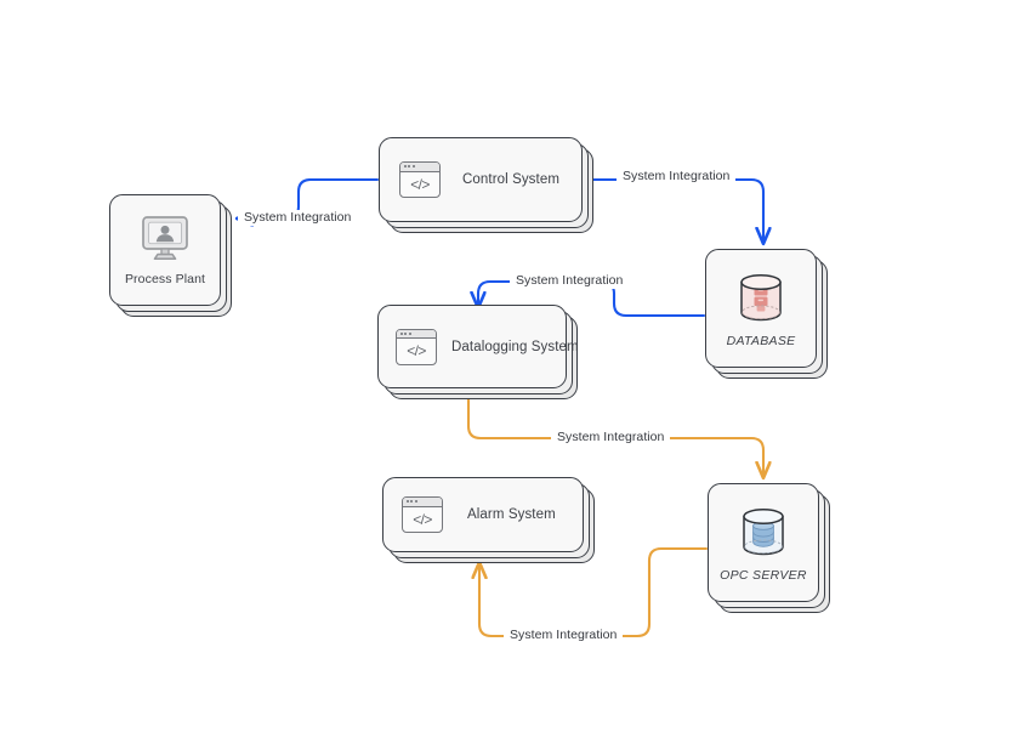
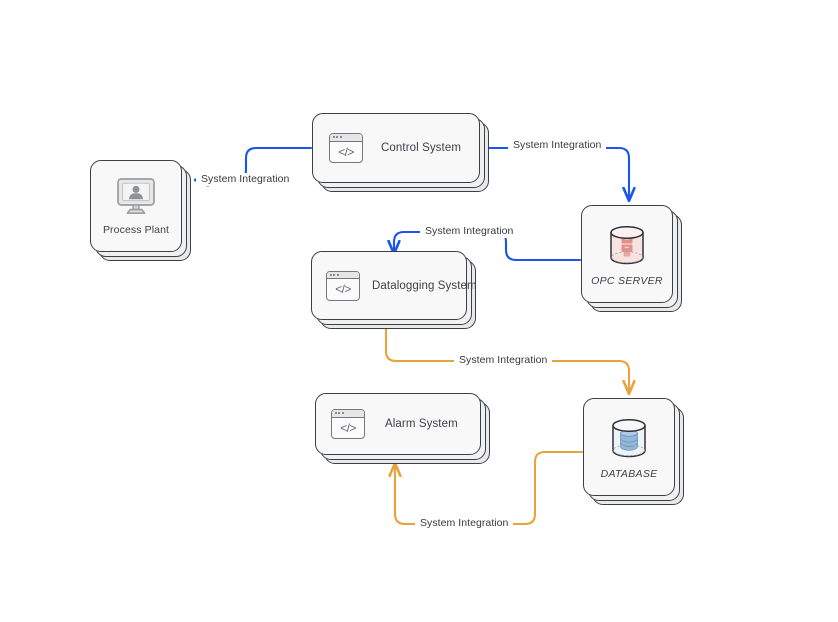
  System Integration
  System Integration
  System Integration
  System Integration
  System Integration
  Process Plant
  </>
  Control System
- DATABASE
+ OPC SERVER
  </>
  Datalogging System
  </>
  Alarm System
- OPC SERVER
+ DATABASE
